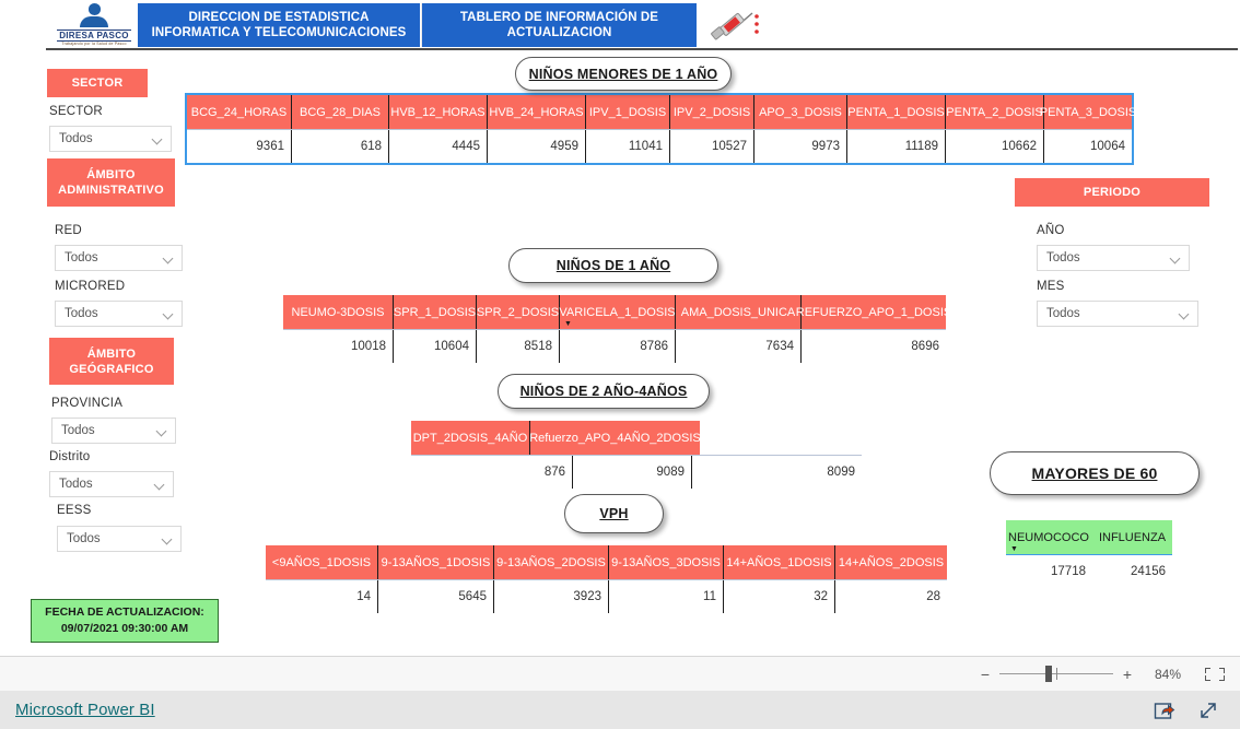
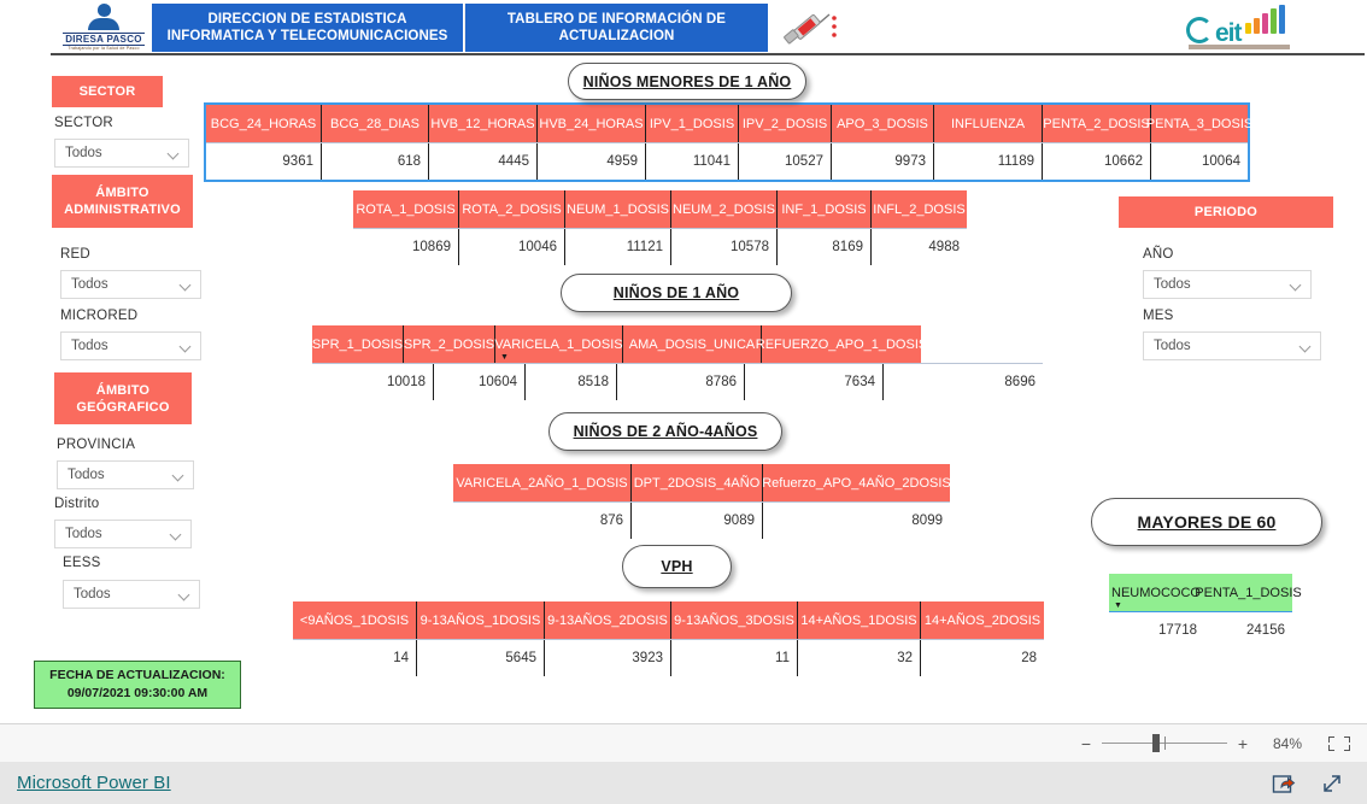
  DIRESA PASCO
  DIRECCION DE ESTADISTICA INFORMATICA Y TELECOMUNICACIONES
  TABLERO DE INFORMACIÓN DE ACTUALIZACION
+ eit
  SECTOR
  SECTOR
  Todos
  ÁMBITO ADMINISTRATIVO
  RED
  Todos
  MICRORED
  Todos
  ÁMBITO GEÓGRAFICO
  PROVINCIA
  Todos
  Distrito
  Todos
  EESS
  Todos
  FECHA DE ACTUALIZACION:
  09/07/2021 09:30:00 AM
  NIÑOS MENORES DE 1 AÑO
  BCG_24_HORAS
  BCG_28_DIAS
  HVB_12_HORAS
  HVB_24_HORAS
  IPV_1_DOSIS
  IPV_2_DOSIS
  APO_3_DOSIS
- PENTA_1_DOSIS
+ INFLUENZA
  PENTA_2_DOSIS
  PENTA_3_DOSIS
  9361
  618
  4445
  4959
  11041
  10527
  9973
  11189
  10662
  10064
+ ROTA_1_DOSIS
+ ROTA_2_DOSIS
+ NEUM_1_DOSIS
+ NEUM_2_DOSIS
+ INF_1_DOSIS
+ INFL_2_DOSIS
+ 10869
+ 10046
+ 11121
+ 10578
+ 8169
+ 4988
  NIÑOS DE 1 AÑO
- NEUMO-3DOSIS
  SPR_1_DOSIS
  SPR_2_DOSIS
  VARICELA_1_DOSIS
  AMA_DOSIS_UNICA
  REFUERZO_APO_1_DOSIS
  10018
  10604
  8518
  8786
  7634
  8696
  NIÑOS DE 2 AÑO-4AÑOS
+ VARICELA_2AÑO_1_DOSIS
  DPT_2DOSIS_4AÑO
  Refuerzo_APO_4AÑO_2DOSIS
  876
  9089
  8099
  VPH
  <9AÑOS_1DOSIS
  9-13AÑOS_1DOSIS
  9-13AÑOS_2DOSIS
  9-13AÑOS_3DOSIS
  14+AÑOS_1DOSIS
  14+AÑOS_2DOSIS
  14
  5645
  3923
  11
  32
  28
  PERIODO
  AÑO
  Todos
  MES
  Todos
  MAYORES DE 60
  NEUMOCOCO
- INFLUENZA
+ PENTA_1_DOSIS
  17718
  24156
  −
  +
  84%
  Microsoft Power BI
